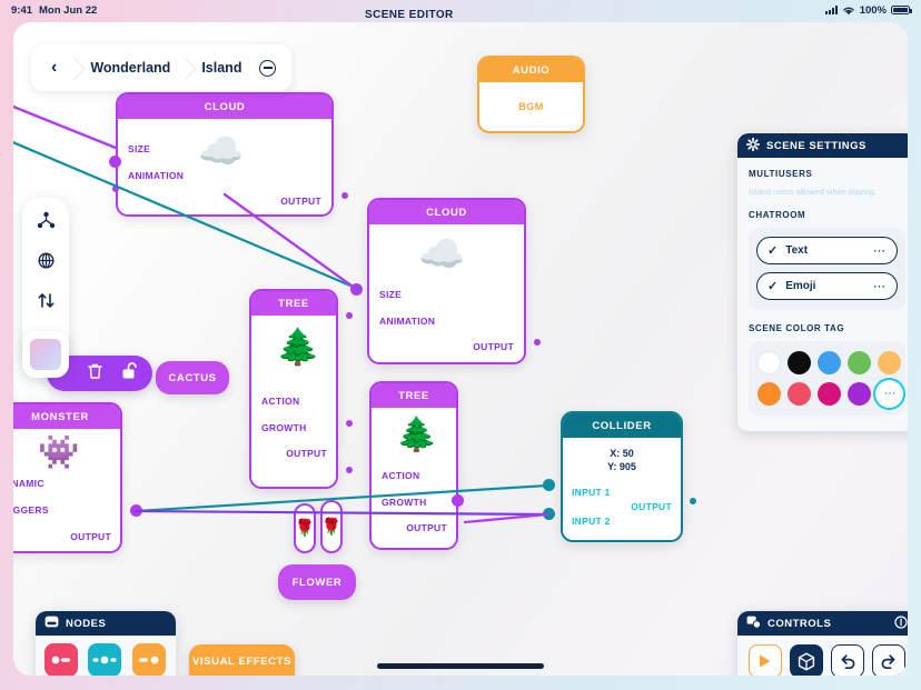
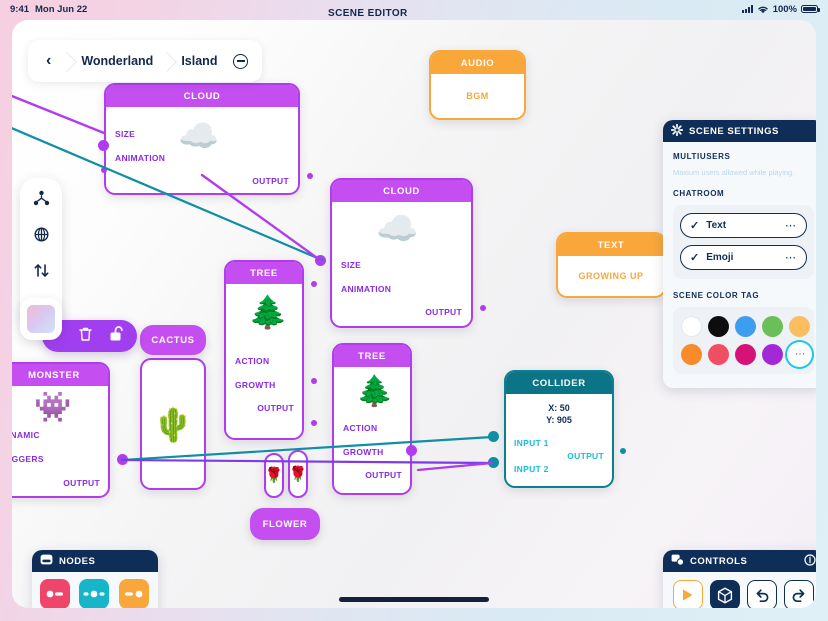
  9:41
  Mon Jun 22
  100%
  SCENE EDITOR
  ‹
  Wonderland
  Island
  CLOUD
  ☁️
  SIZE
  ANIMATION
  OUTPUT
  CLOUD
  ☁️
  SIZE
  ANIMATION
  OUTPUT
  TREE
  🌲
  ACTION
  GROWTH
  OUTPUT
  TREE
  🌲
  ACTION
  GROWTH
  OUTPUT
  MONSTER
  👾
  NAMIC
  OUTPUT
  COLLIDER
  X: 50
  Y: 905
  INPUT 1
  INPUT 2
  OUTPUT
  AUDIO
  BGM
+ TEXT
+ GROWING UP
+ 🌵
  🌹
  🌹
  CACTUS
  FLOWER
- VISUAL EFFECTS
  SCENE SETTINGS
  MULTIUSERS
- Island users allowed while playing.
+ Maxium users allowed while playing.
  CHATROOM
  ✓
  Text
  ⋯
  ✓
  Emoji
  ⋯
  SCENE COLOR TAG
  ⋯
  NODES
  CONTROLS
